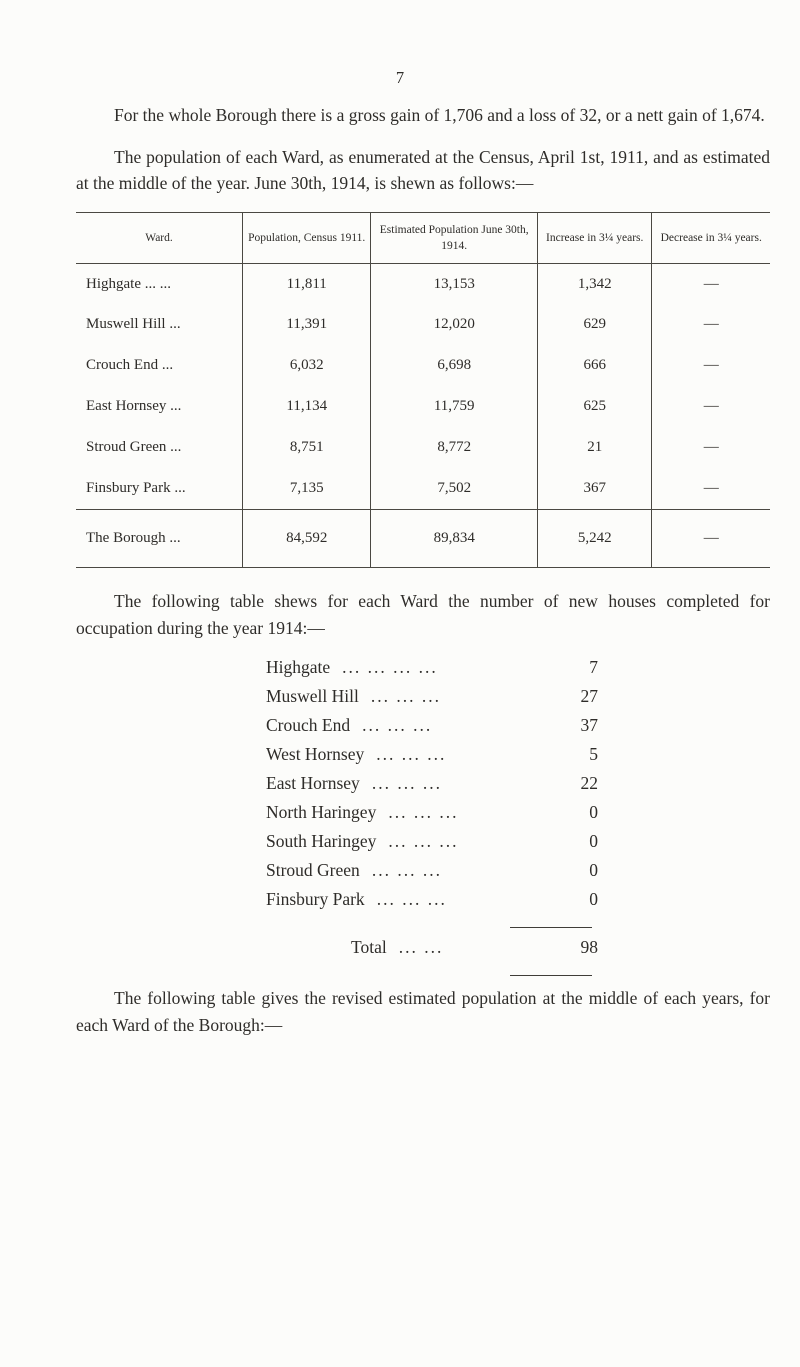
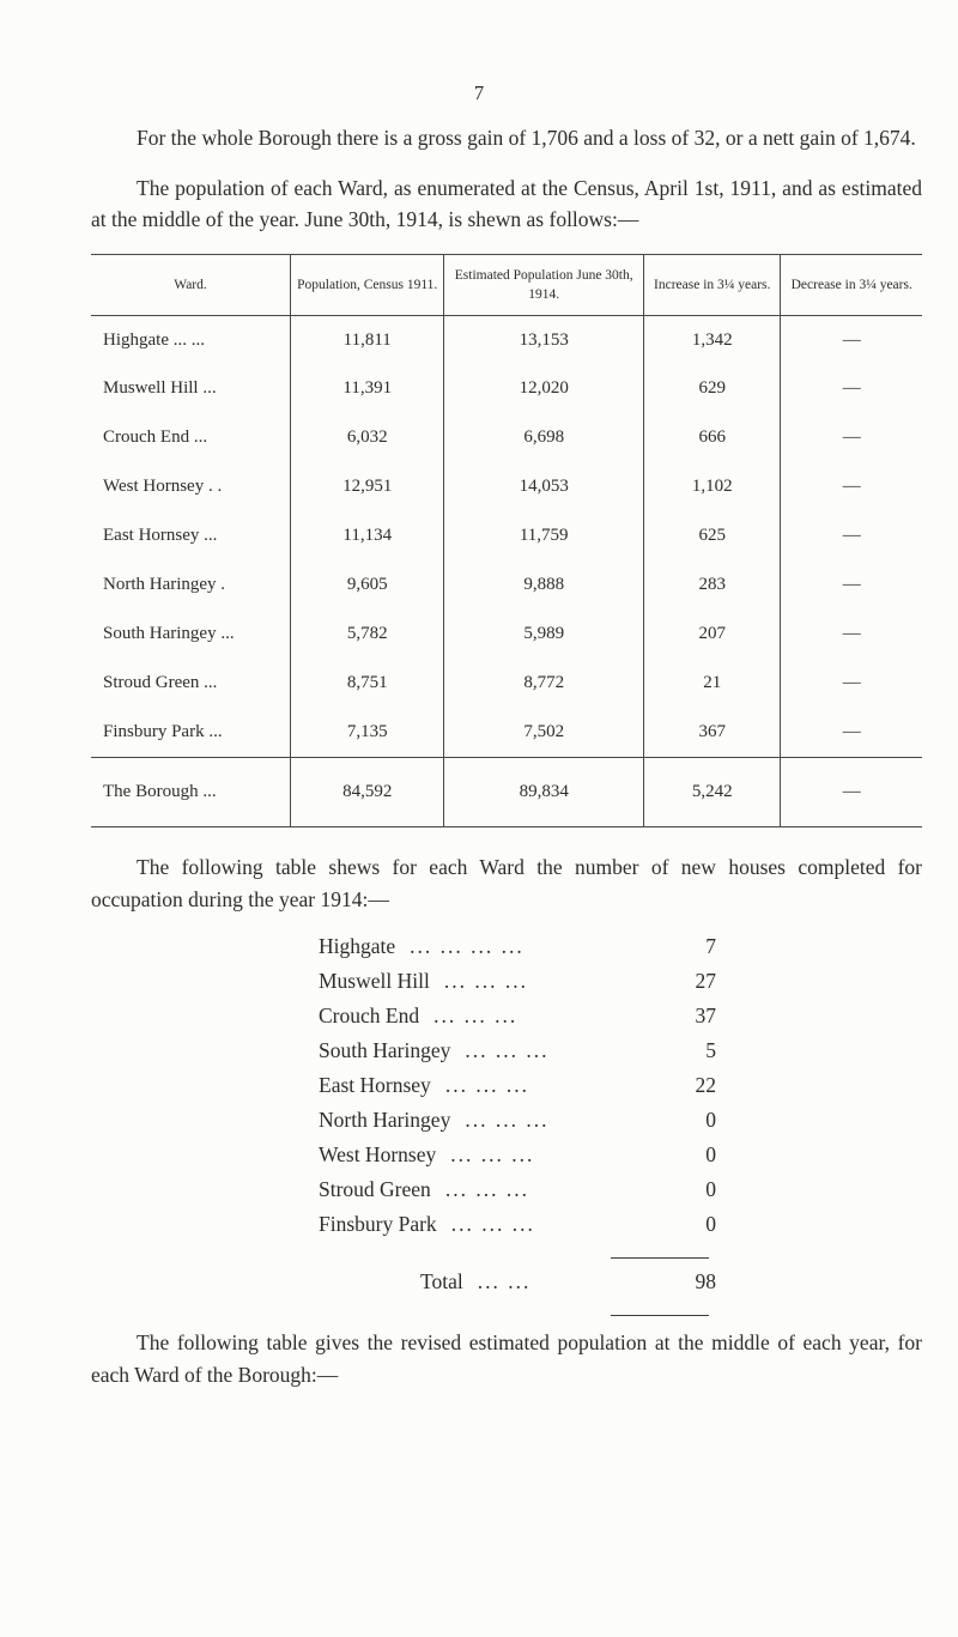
  7
  For the whole Borough there is a gross gain of 1,706 and a loss of 32, or a nett gain of 1,674.
  The population of each Ward, as enumerated at the Census, April 1st, 1911, and as estimated at the middle of the year. June 30th, 1914, is shewn as follows:—
  Ward.	Population, Census 1911.	Estimated Population June 30th, 1914.	Increase in 3¼ years.	Decrease in 3¼ years.
  Highgate ... ...	11,811	13,153	1,342	—
  Muswell Hill ...	11,391	12,020	629	—
  Crouch End ...	6,032	6,698	666	—
+ West Hornsey . .	12,951	14,053	1,102	—
  East Hornsey ...	11,134	11,759	625	—
+ North Haringey .	9,605	9,888	283	—
+ South Haringey ...	5,782	5,989	207	—
  Stroud Green ...	8,751	8,772	21	—
  Finsbury Park ...	7,135	7,502	367	—
  The Borough ...	84,592	89,834	5,242	—
  The following table shews for each Ward the number of new houses completed for occupation during the year 1914:—
  Highgate
  ... ... ... ...
  7
  Muswell Hill
  ... ... ...
  27
  Crouch End
  ... ... ...
  37
- West Hornsey
+ South Haringey
  ... ... ...
  5
  East Hornsey
  ... ... ...
  22
  North Haringey
  ... ... ...
  0
- South Haringey
+ West Hornsey
  ... ... ...
  0
  Stroud Green
  ... ... ...
  0
  Finsbury Park
  ... ... ...
  0
  Total
  ... ...
  98
- The following table gives the revised estimated population at the middle of each years, for each Ward of the Borough:—
+ The following table gives the revised estimated population at the middle of each year, for each Ward of the Borough:—
